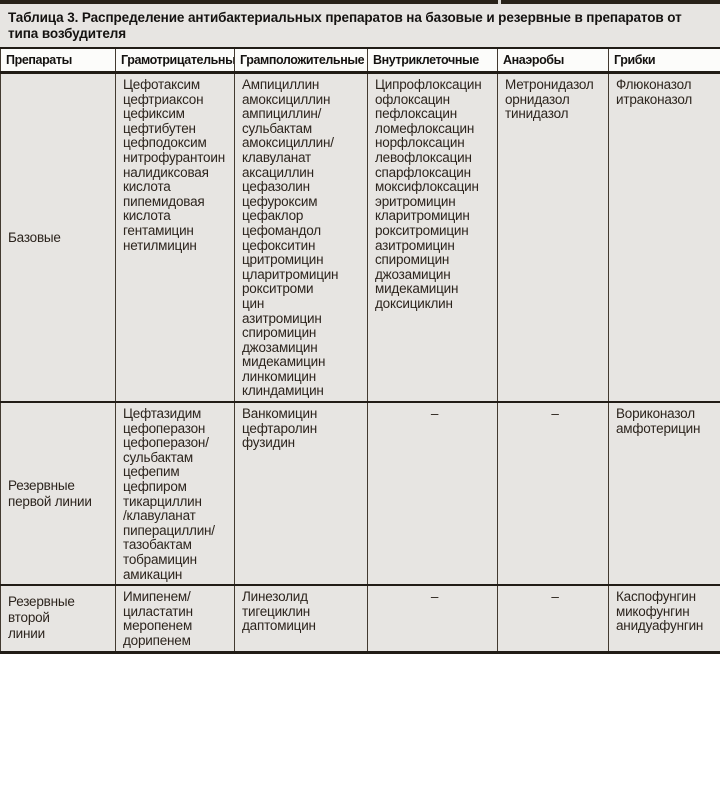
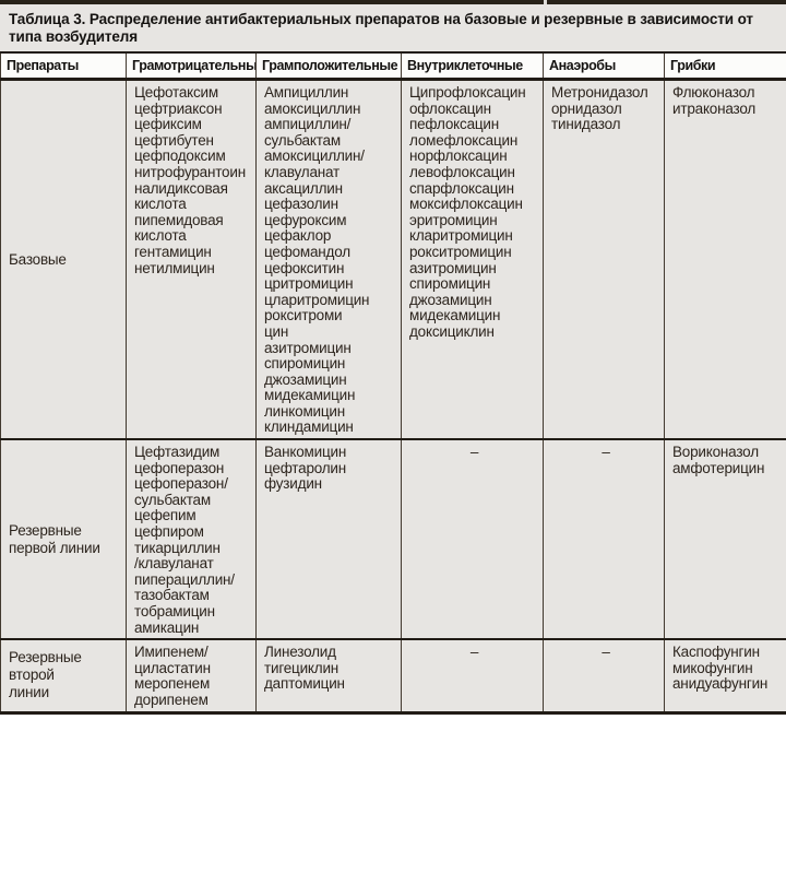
- Таблица 3. Распределение антибактериальных препаратов на базовые и резервные в препаратов от типа возбудителя
+ Таблица 3. Распределение антибактериальных препаратов на базовые и резервные в зависимости от типа возбудителя
  Препараты	Грамотрицательны	Грамположительные	Внутриклеточные	Анаэробы	Грибки
  Базовые	Цефотаксим цефтриаксон цефиксим цефтибутен цефподоксим нитрофурантоин налидиксовая кислота пипемидовая кислота гентамицин нетилмицин	Ампициллин амоксициллин ампициллин/ сульбактам амоксициллин/ клавуланат аксациллин цефазолин цефуроксим цефаклор цефомандол цефокситин цритромицин цларитромицин рокситроми цин азитромицин спиромицин джозамицин мидекамицин линкомицин клиндамицин	Ципрофлоксацин офлоксацин пефлоксацин ломефлоксацин норфлоксацин левофлоксацин спарфлоксацин моксифлоксацин эритромицин кларитромицин рокситромицин азитромицин спиромицин джозамицин мидекамицин доксициклин	Метронидазол орнидазол тинидазол	Флюконазол итраконазол
  Резервные первой линии	Цефтазидим цефоперазон цефоперазон/ сульбактам цефепим цефпиром тикарциллин /клавуланат пиперациллин/ тазобактам тобрамицин амикацин	Ванкомицин цефтаролин фузидин	–	–	Вориконазол амфотерицин
  Резервные второй линии	Имипенем/ циластатин меропенем дорипенем	Линезолид тигециклин даптомицин	–	–	Каспофунгин микофунгин анидуафунгин
